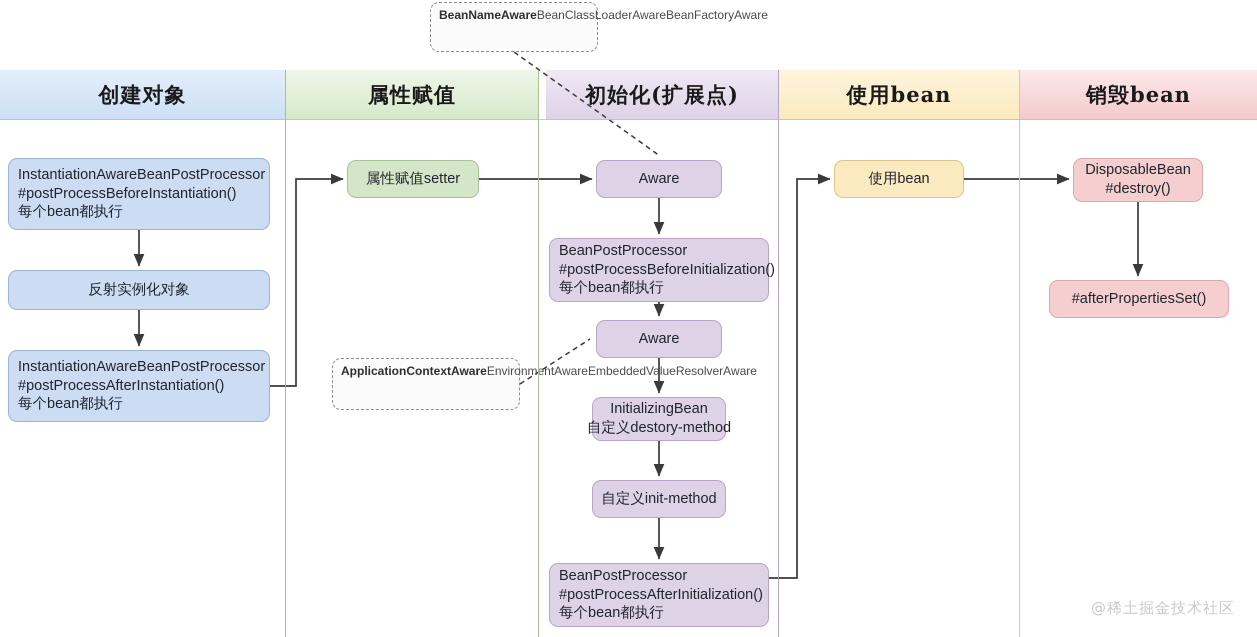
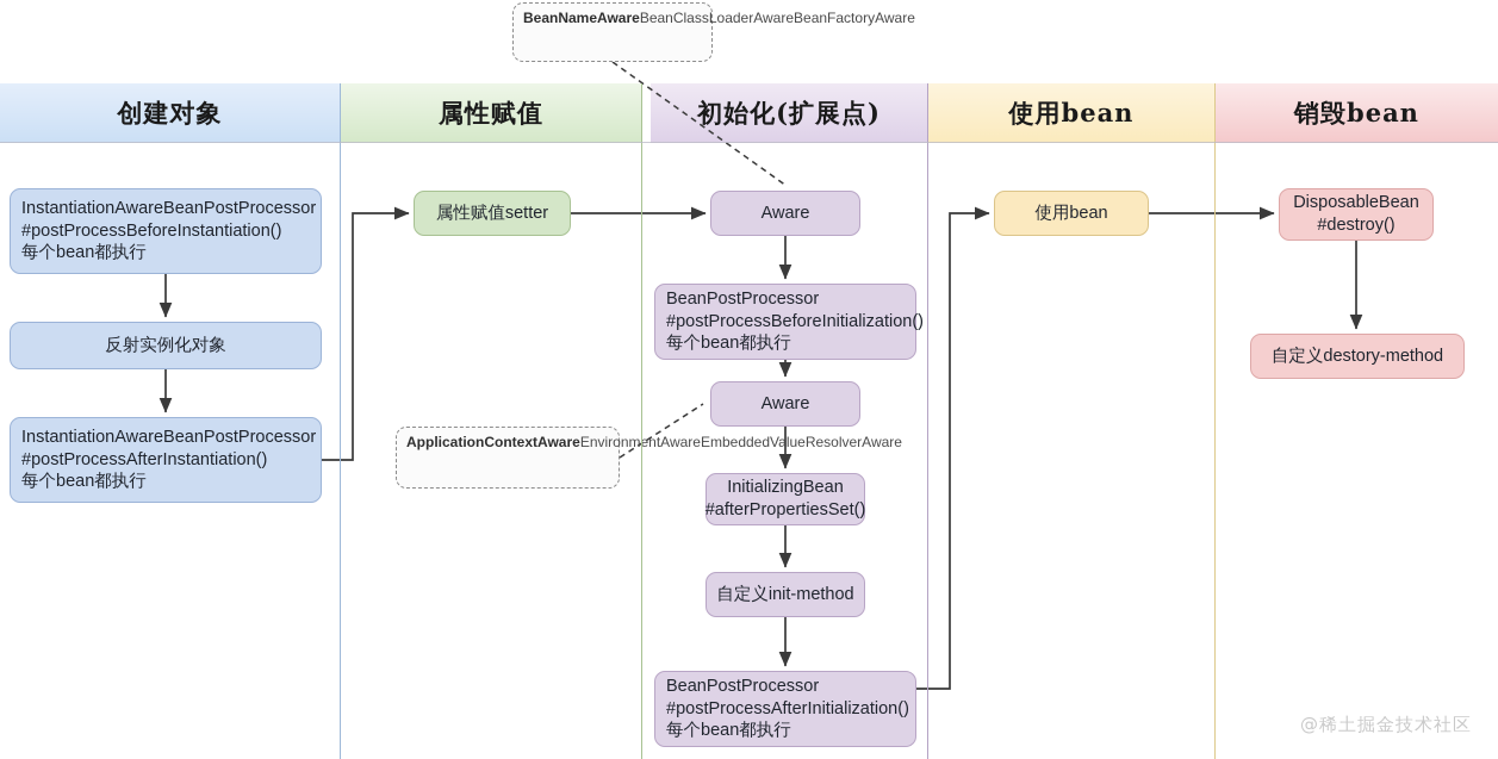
  创建对象
  属性赋值
  初始化(扩展点)
  使用bean
  销毁bean
  InstantiationAwareBeanPostProcessor
  #postProcessBeforeInstantiation()
  每个bean都执行
  反射实例化对象
  InstantiationAwareBeanPostProcessor
  #postProcessAfterInstantiation()
  每个bean都执行
  属性赋值setter
  Aware
  BeanPostProcessor
  #postProcessBeforeInitialization()
  每个bean都执行
  Aware
  InitializingBean
- 自定义destory-method
+ #afterPropertiesSet()
  自定义init-method
  BeanPostProcessor
  #postProcessAfterInitialization()
  每个bean都执行
  使用bean
  DisposableBean
  #destroy()
- #afterPropertiesSet()
+ 自定义destory-method
  BeanNameAwareBeanClassLoaderAwareBeanFactoryAware
  ApplicationContextAwareEnvironmentAwareEmbeddedValueResolverAware
  @稀土掘金技术社区
